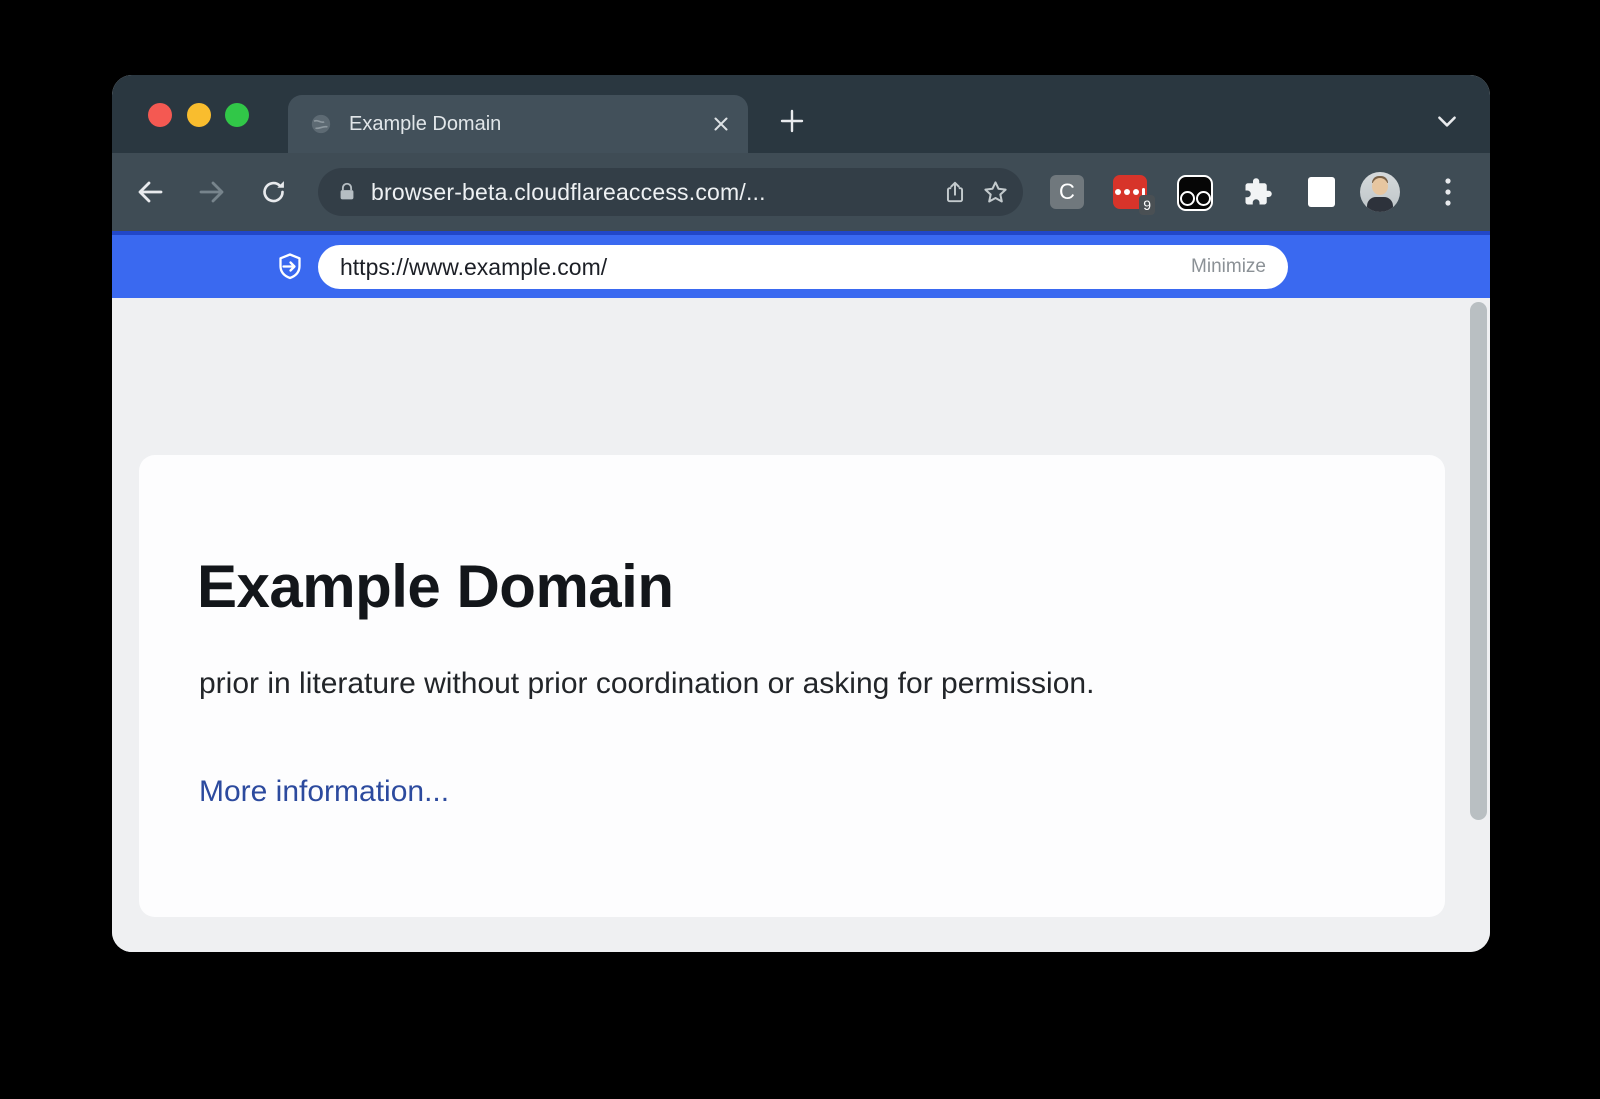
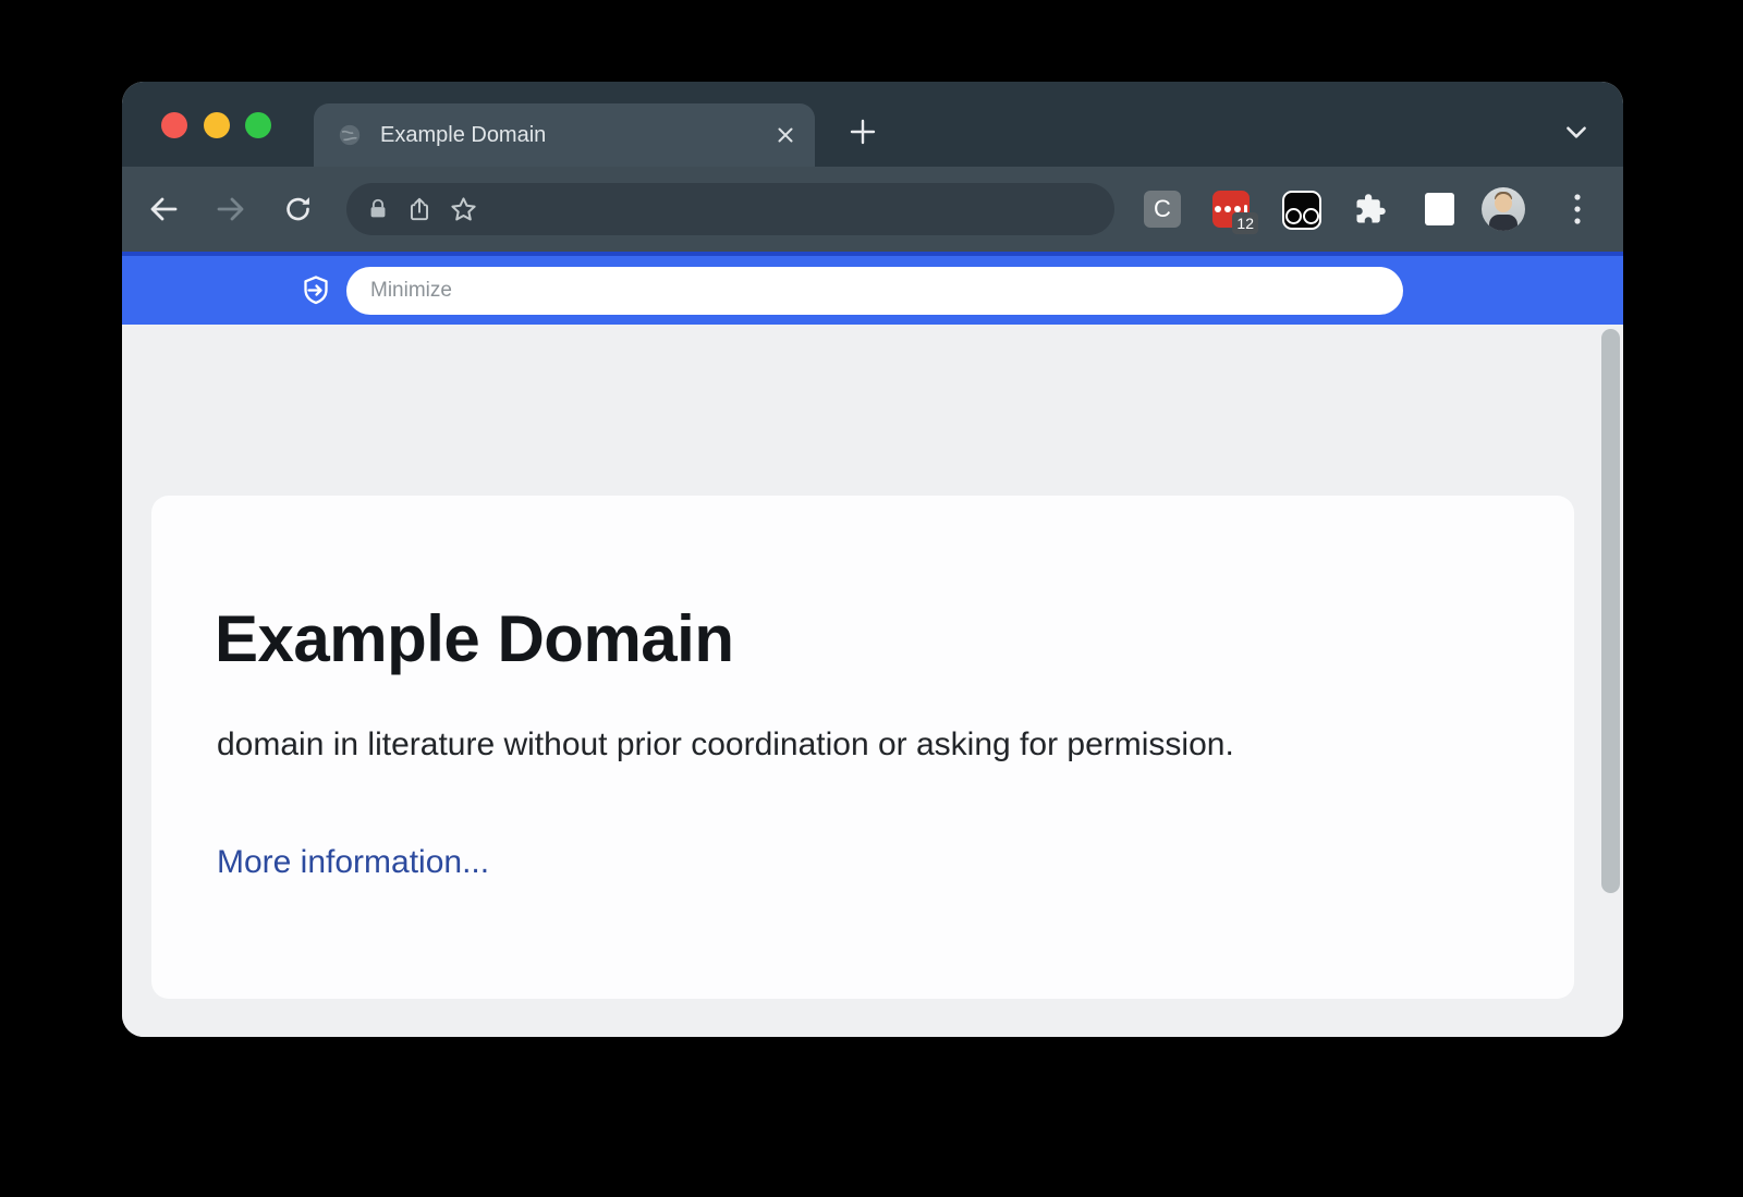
  Example Domain
- browser-beta.cloudflareaccess.com/...
  C
- 9
+ 12
- https://www.example.com/
  Minimize
  Example Domain
- prior in literature without prior coordination or asking for permission.
+ domain in literature without prior coordination or asking for permission.
  More information...
